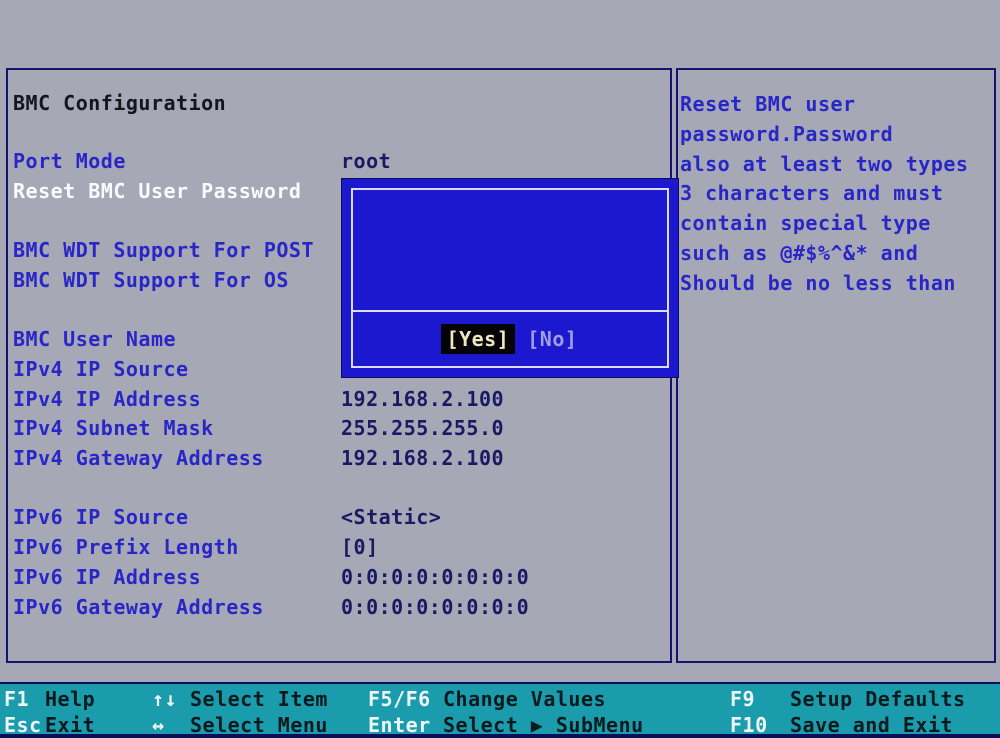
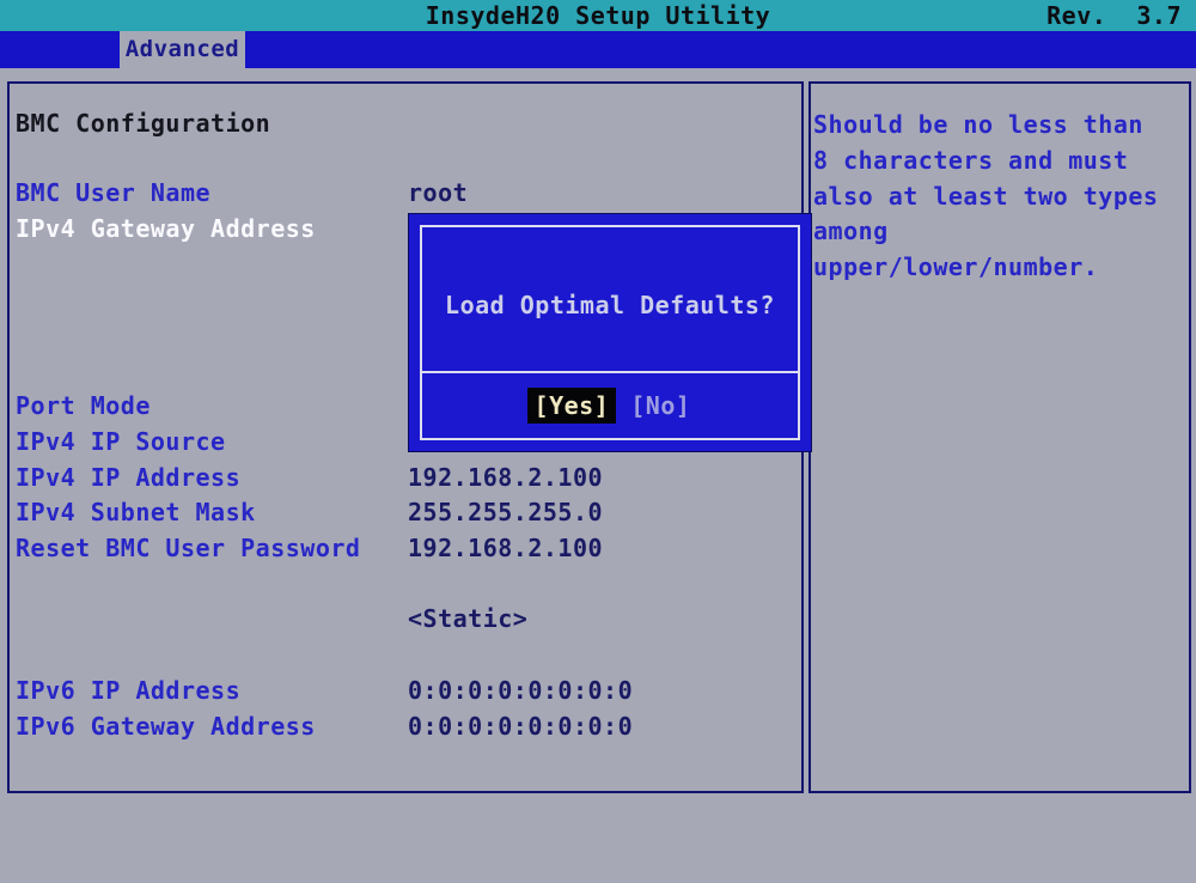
+ InsydeH20 Setup Utility
+ Rev. 3.7
+ Advanced
  BMC Configuration
- Port Mode
+ BMC User Name
  root
- Reset BMC User Password
+ IPv4 Gateway Address
- BMC WDT Support For POST
- BMC WDT Support For OS
- BMC User Name
+ Port Mode
  IPv4 IP Source
  IPv4 IP Address
  192.168.2.100
  IPv4 Subnet Mask
  255.255.255.0
- IPv4 Gateway Address
+ Reset BMC User Password
  192.168.2.100
- IPv6 IP Source
  <Static>
- IPv6 Prefix Length
- [0]
  IPv6 IP Address
  0:0:0:0:0:0:0:0
  IPv6 Gateway Address
  0:0:0:0:0:0:0:0
- Reset BMC user
- password.Password
- also at least two types
+ Should be no less than
- 3 characters and must
+ 8 characters and must
- contain special type
- such as @#$%^&* and
- Should be no less than
+ also at least two types
+ among
+ upper/lower/number.
+ Load Optimal Defaults?
  [Yes] [No]
- F1
- Help
- ↑↓
- Select Item
- F5/F6
- Change Values
- F9
- Setup Defaults
- Esc
- Exit
- ↔
- Select Menu
- Enter
- Select ▶ SubMenu
- F10
- Save and Exit
